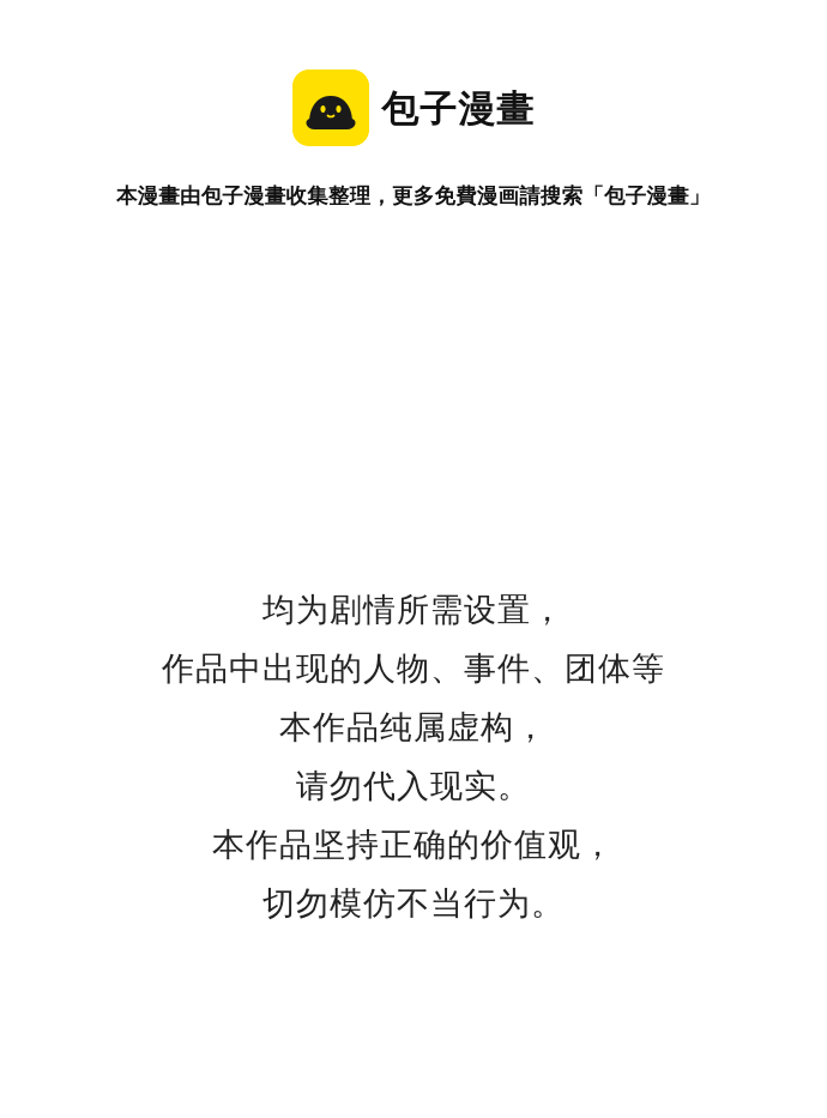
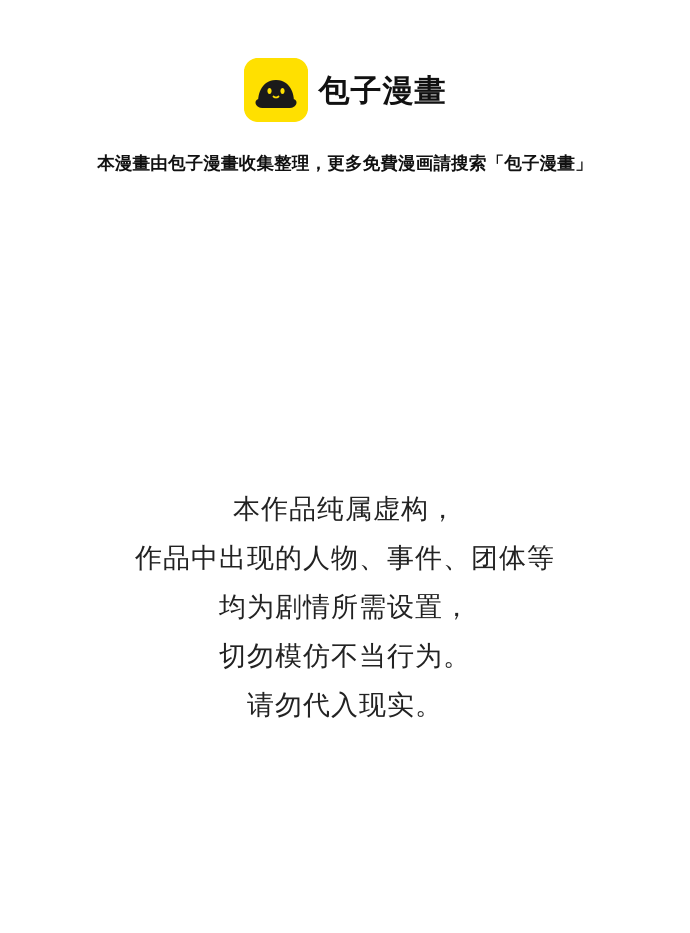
  包子漫畫
  本漫畫由包子漫畫收集整理，更多免費漫画請搜索「包子漫畫」
- 均为剧情所需设置，
+ 本作品纯属虚构，
  作品中出现的人物、事件、团体等
- 本作品纯属虚构，
+ 均为剧情所需设置，
- 请勿代入现实。
+ 切勿模仿不当行为。
- 本作品坚持正确的价值观，
- 切勿模仿不当行为。
+ 请勿代入现实。
